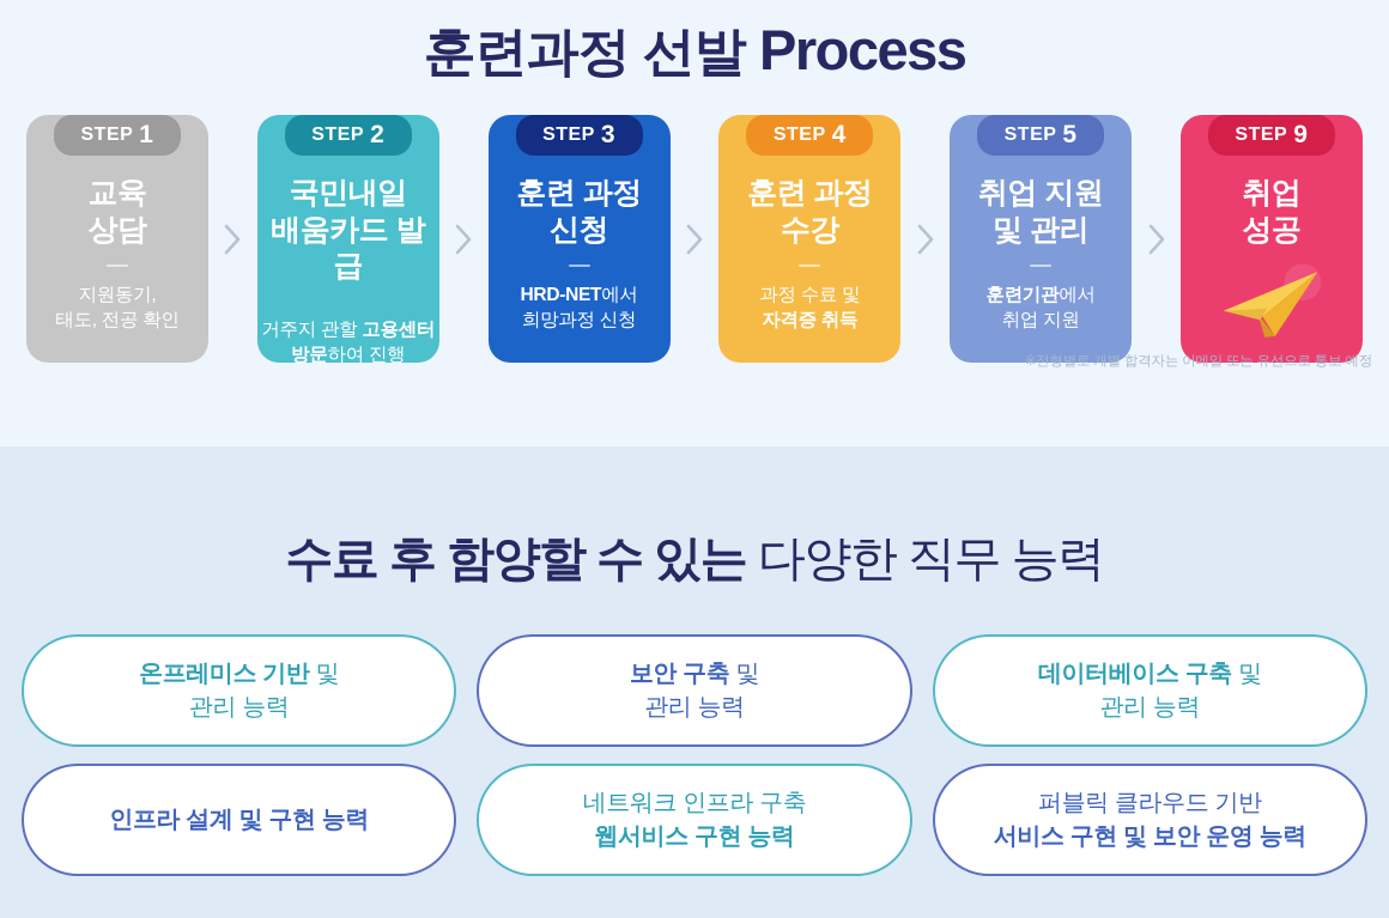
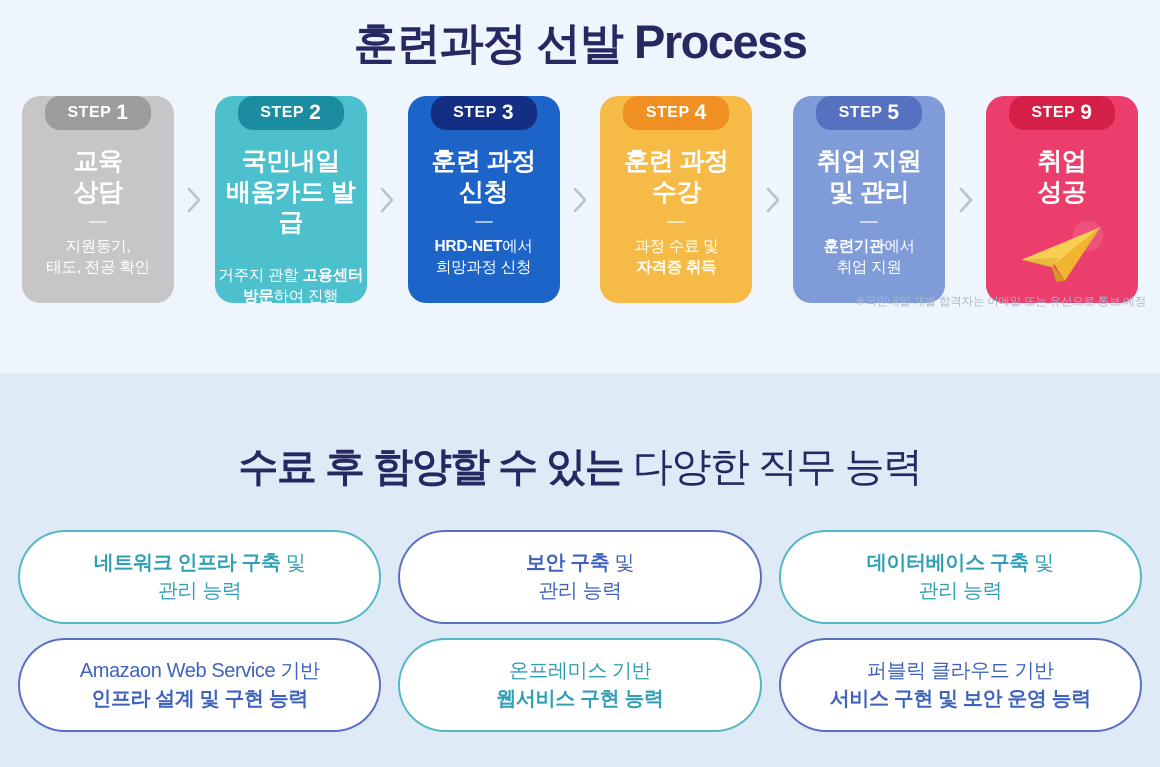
  훈련과정 선발 Process
  STEP
  1
  교육
  상담
  지원동기,
  태도, 전공 확인
  STEP
  2
  국민내일
  배움카드 발급
  거주지 관할 고용센터
  방문하여 진행
  STEP
  3
  훈련 과정
  신청
  HRD-NET에서
  희망과정 신청
  STEP
  4
  훈련 과정
  수강
  과정 수료 및
  자격증 취득
  STEP
  5
  취업 지원
  및 관리
  훈련기관에서
  취업 지원
  STEP
  9
  취업
  성공
- ※전형별로 개별 합격자는 이메일 또는 유선으로 통보 예정
+ ※국민내일 개별 합격자는 이메일 또는 유선으로 통보 예정
  수료 후 함양할 수 있는 다양한 직무 능력
- 온프레미스 기반 및
+ 네트워크 인프라 구축 및
  관리 능력
  보안 구축 및
  관리 능력
  데이터베이스 구축 및
  관리 능력
+ Amazaon Web Service 기반
  인프라 설계 및 구현 능력
- 네트워크 인프라 구축
+ 온프레미스 기반
  웹서비스 구현 능력
  퍼블릭 클라우드 기반
  서비스 구현 및 보안 운영 능력
